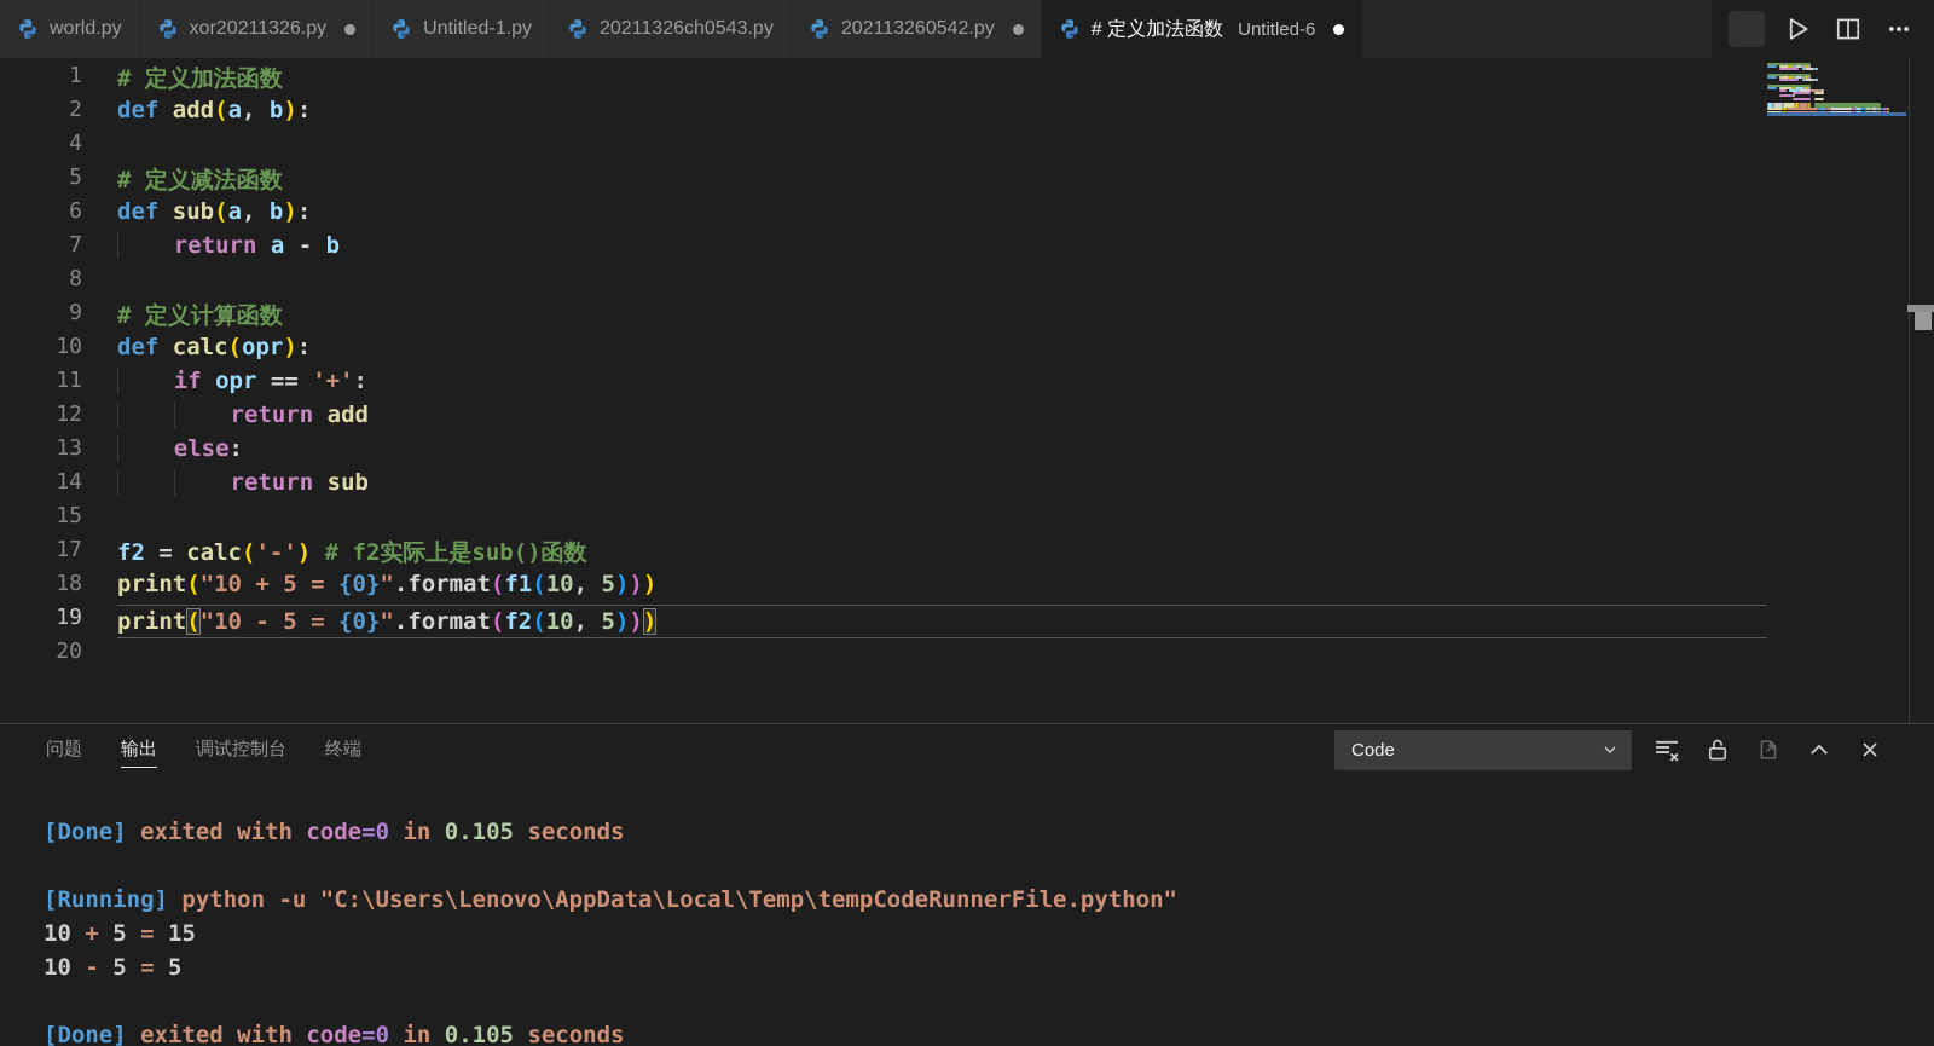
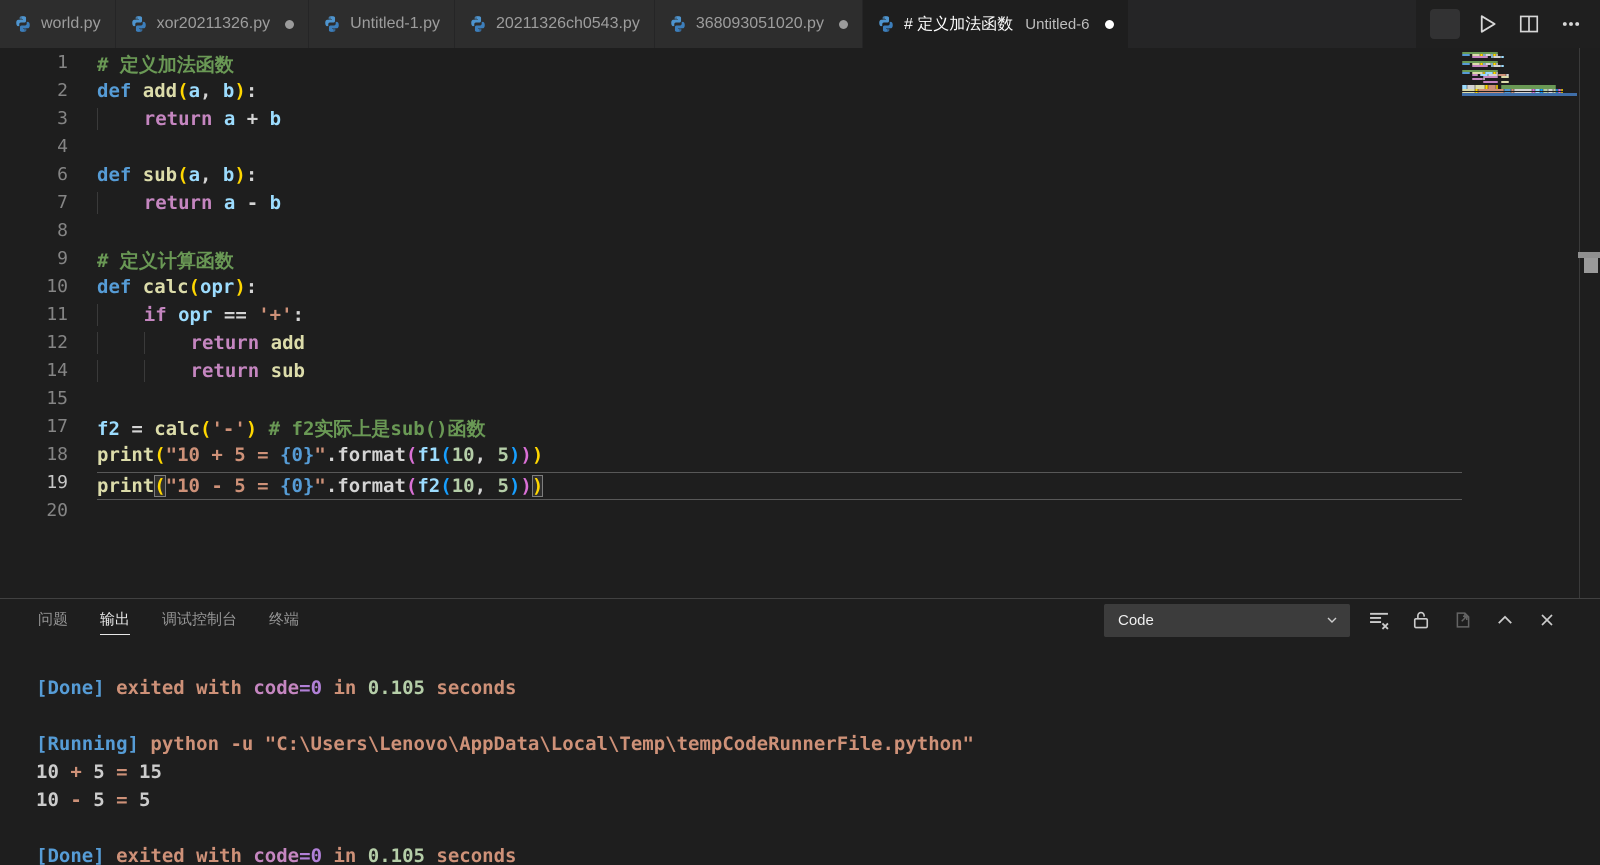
  world.py
  xor20211326.py
  Untitled-1.py
  20211326ch0543.py
- 202113260542.py
+ 368093051020.py
  # 定义加法函数
  Untitled-6
  1
  # 定义加法函数
  2
  def add(a, b):
+ 3
+ return a + b
  4
- 5
- # 定义减法函数
  6
  def sub(a, b):
  7
  return a - b
  8
  9
  # 定义计算函数
  10
  def calc(opr):
  11
  if opr == '+':
  12
  return add
- 13
- else:
  14
  return sub
  15
  17
  f2 = calc('-') # f2实际上是sub()函数
  18
  print("10 + 5 = {0}".format(f1(10, 5)))
  19
  print("10 - 5 = {0}".format(f2(10, 5)))
  20
  问题
  输出
  调试控制台
  终端
  Code
  [Done] exited with code=0 in 0.105 seconds
  [Running] python -u "C:\Users\Lenovo\AppData\Local\Temp\tempCodeRunnerFile.python"
  10 + 5 = 15
  10 - 5 = 5
  [Done] exited with code=0 in 0.105 seconds
